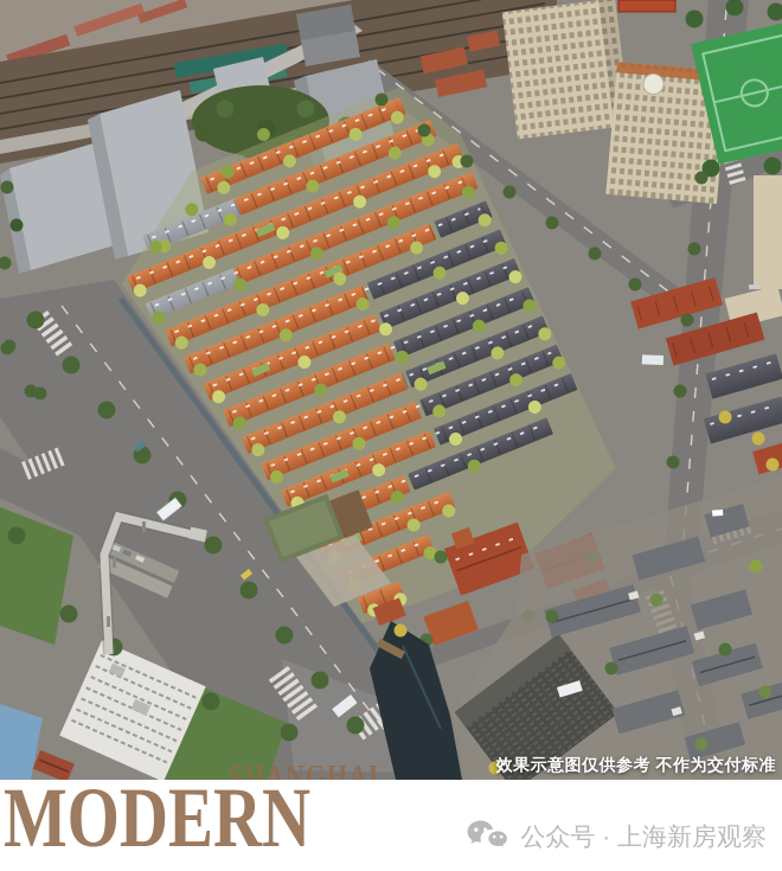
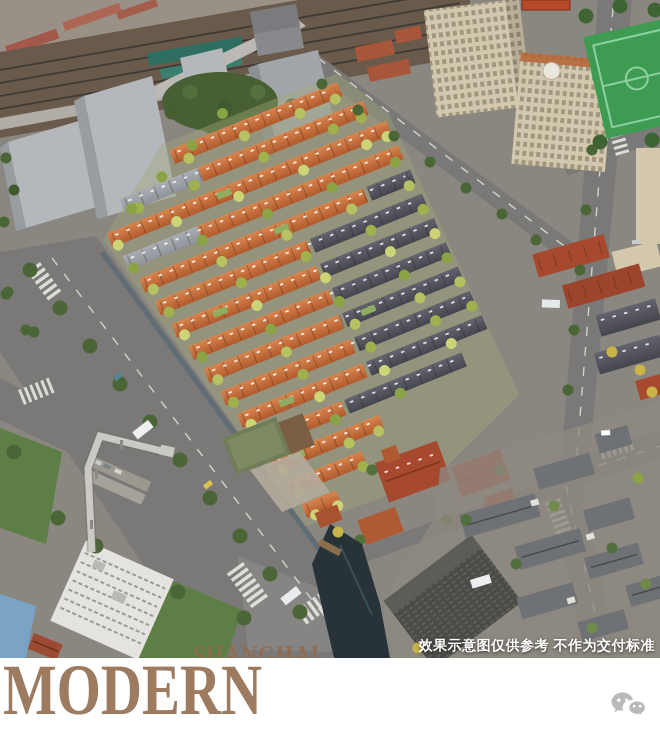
  SHANGHAI
  效果示意图仅供参考 不作为交付标准
  MODERN
- 公众号 · 上海新房观察
